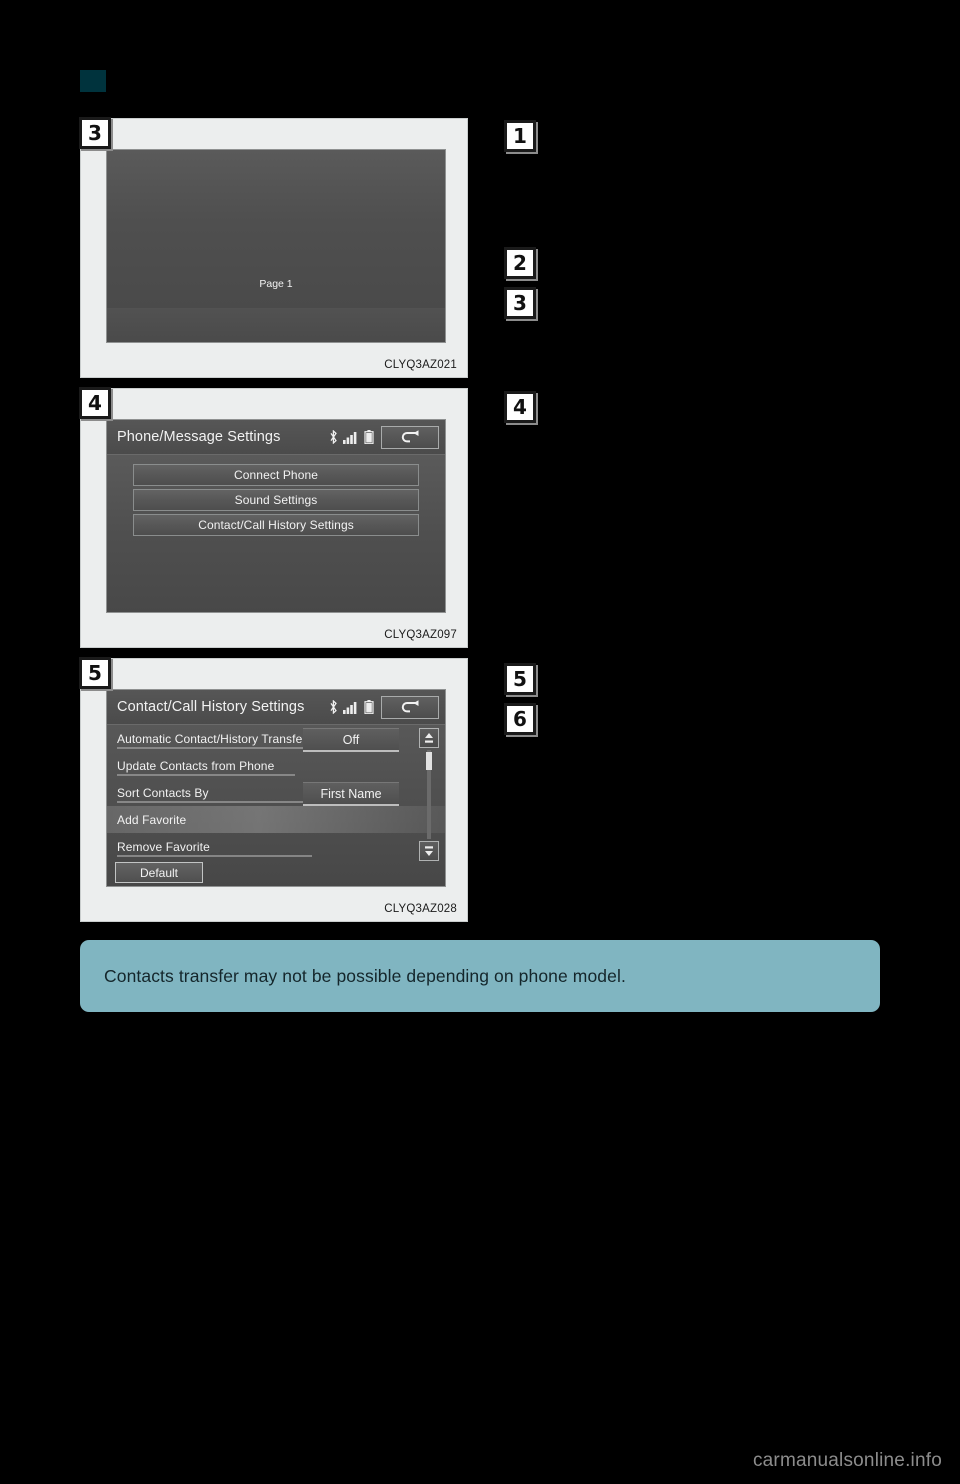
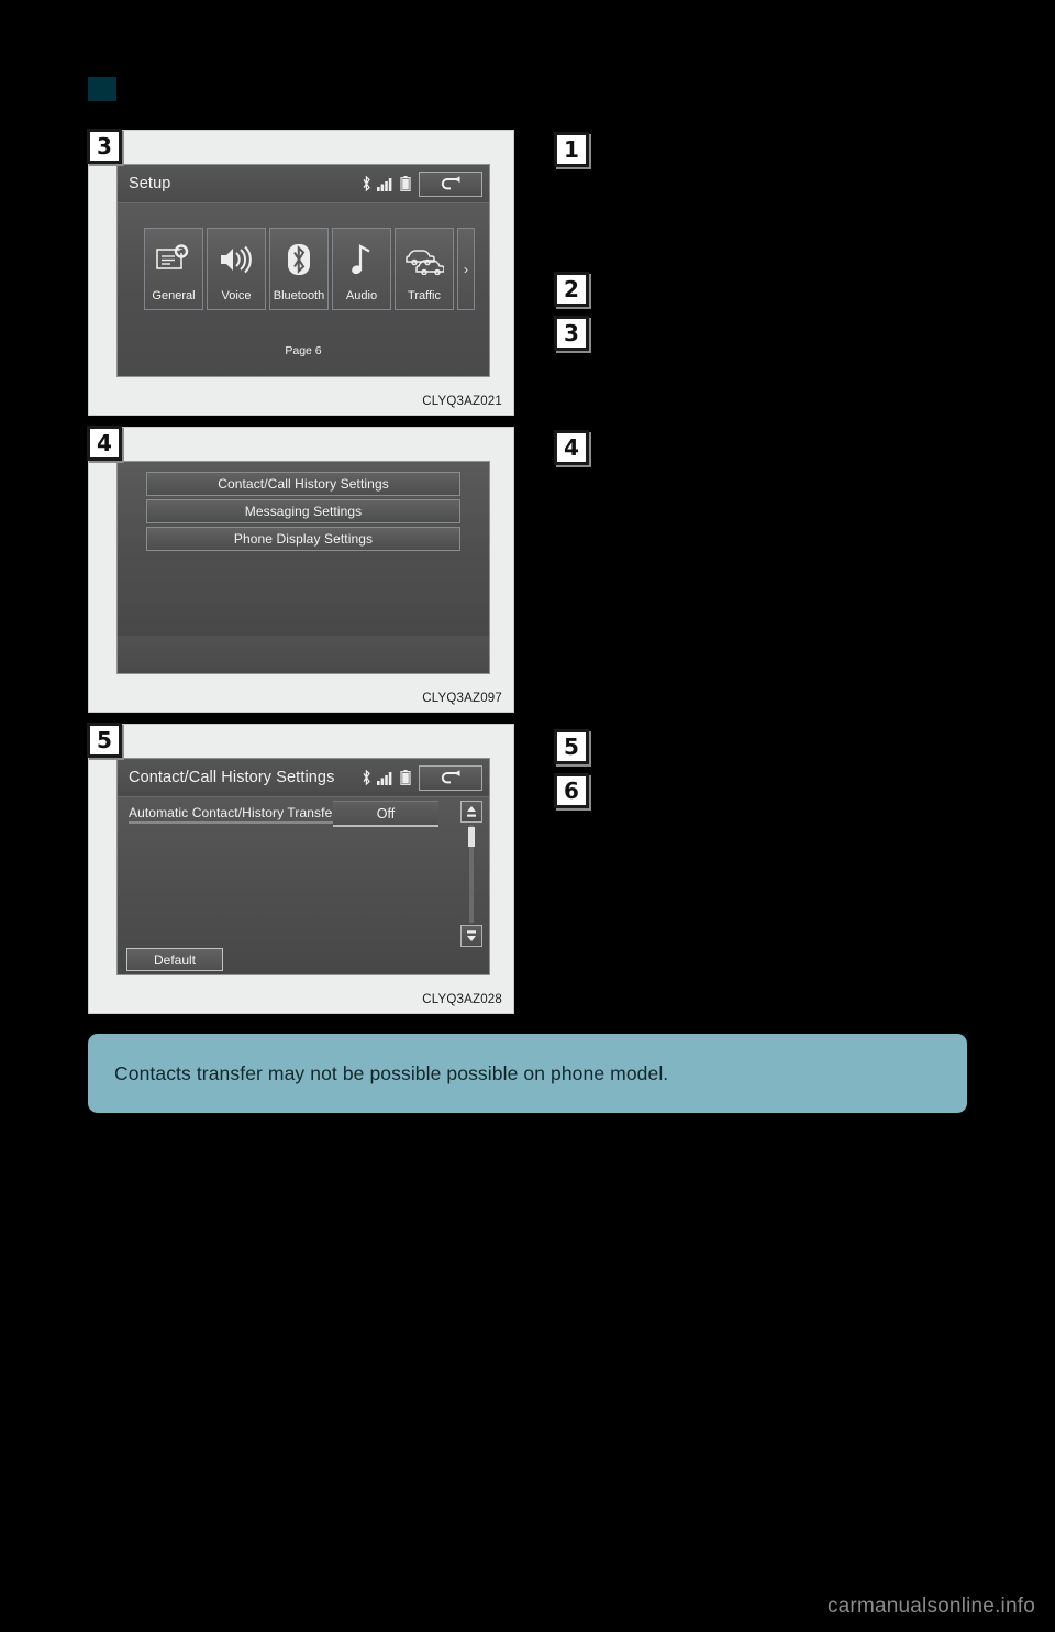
  3
+ Setup
+ General
+ Voice
+ Bluetooth
+ Audio
+ Traffic
+ ›
- Page 1
+ Page 6
  CLYQ3AZ021
  4
- Phone/Message Settings
- Connect Phone
- Sound Settings
  Contact/Call History Settings
+ Messaging Settings
+ Phone Display Settings
  CLYQ3AZ097
  5
  Contact/Call History Settings
  Automatic Contact/History Transfe
  Off
- Update Contacts from Phone
- Sort Contacts By
- First Name
- Add Favorite
- Remove Favorite
  Default
  CLYQ3AZ028
  1
  2
  3
  4
  5
  6
- Contacts transfer may not be possible depending on phone model.
+ Contacts transfer may not be possible possible on phone model.
  carmanualsonline.info
